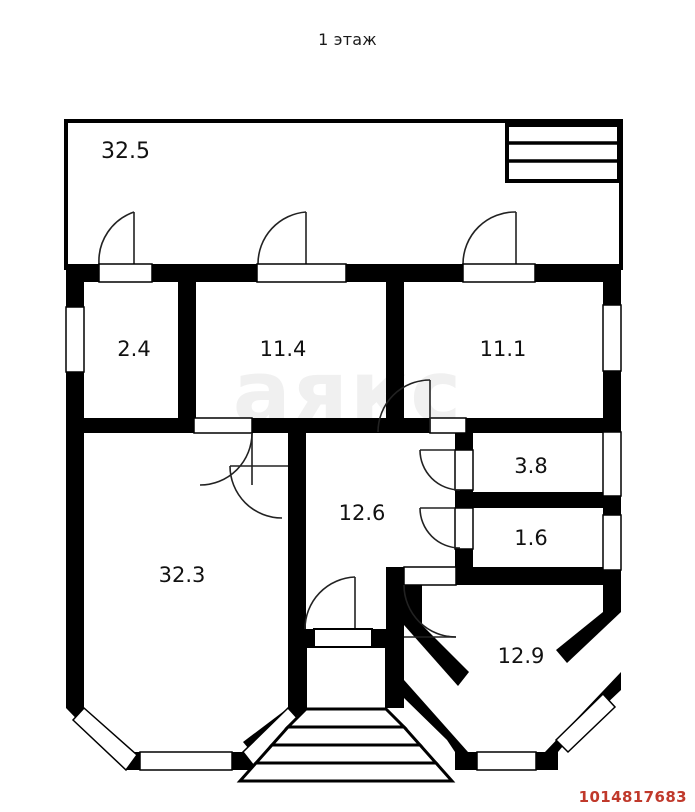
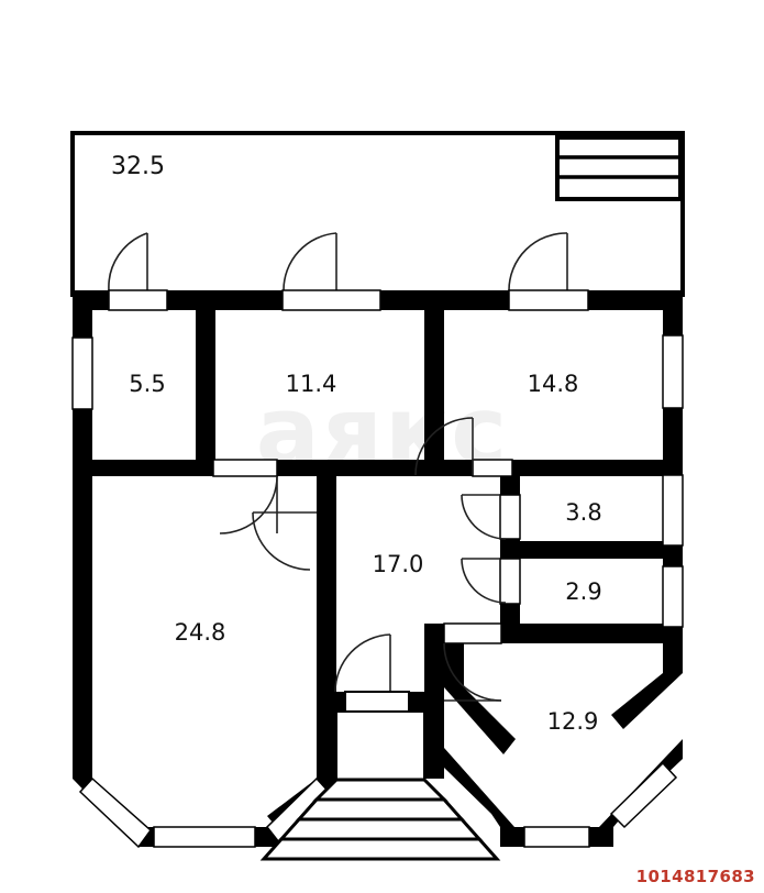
- 1 этаж
  аякс
  32.5
- 2.4
+ 5.5
  11.4
- 11.1
+ 14.8
  3.8
- 1.6
+ 2.9
- 12.6
+ 17.0
- 32.3
+ 24.8
  12.9
  1014817683
